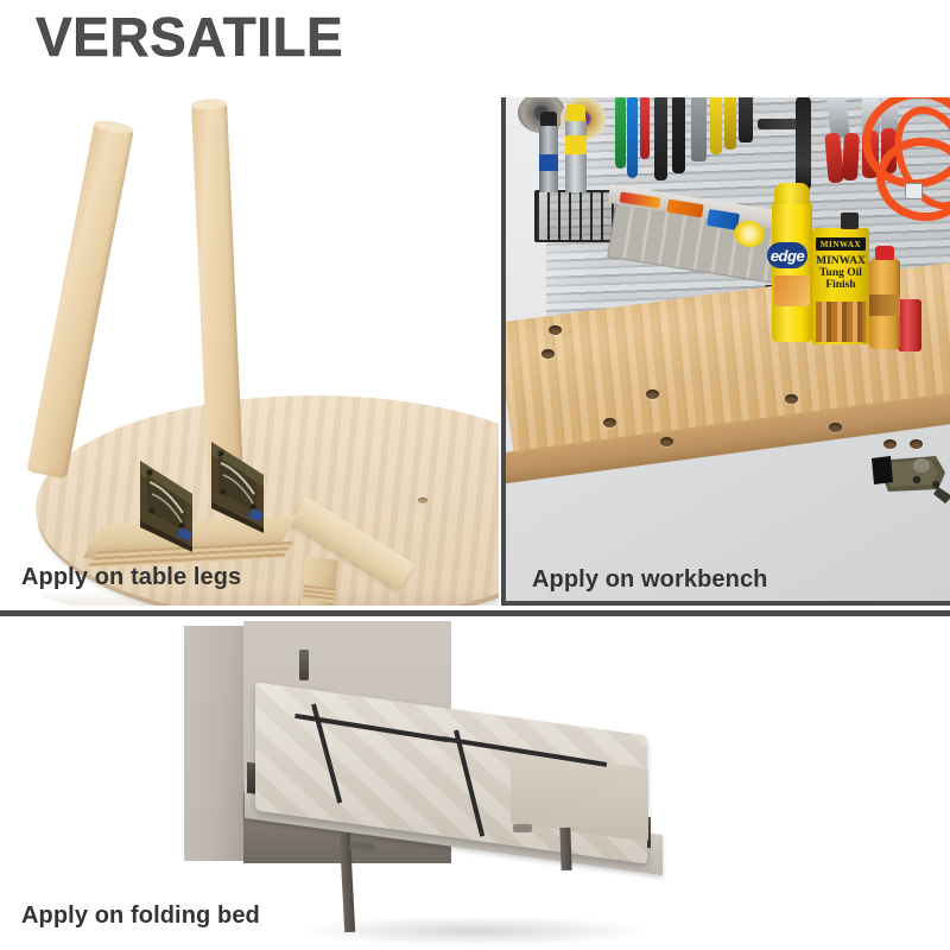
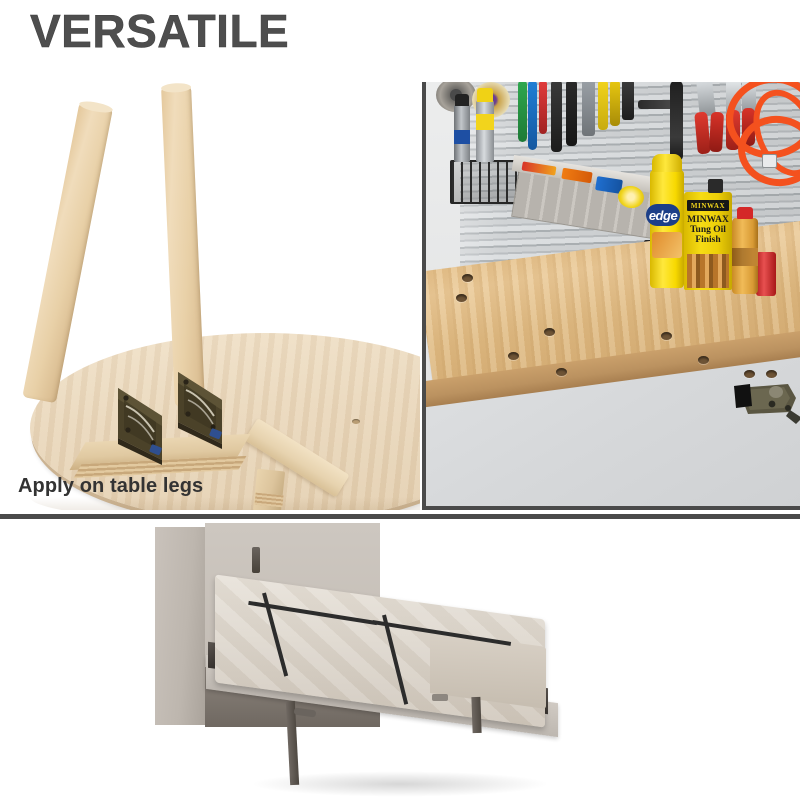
  VERSATILE
  Apply on table legs
  edge
  MINWAX
  MINWAX
  Tung Oil
  Finish
- Apply on workbench
- Apply on folding bed
